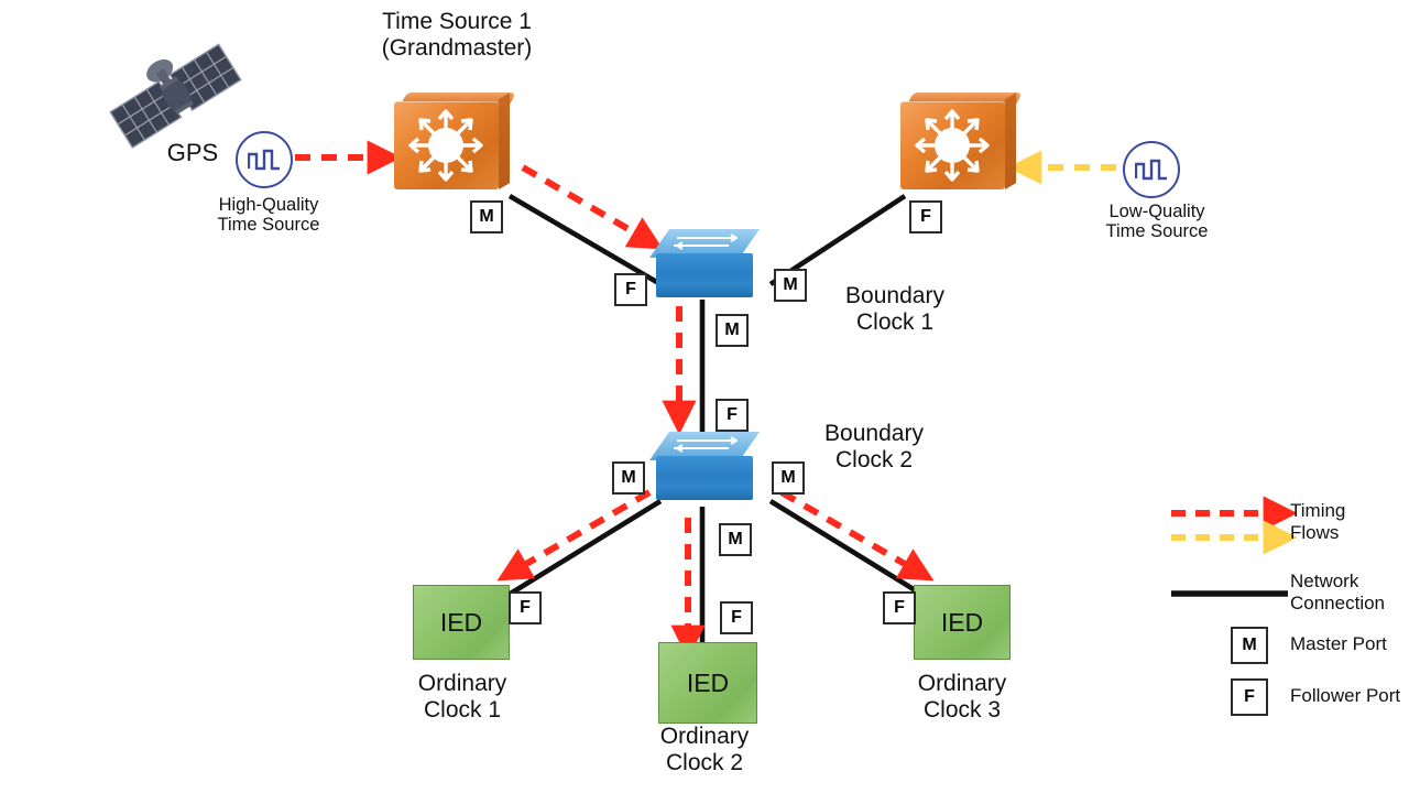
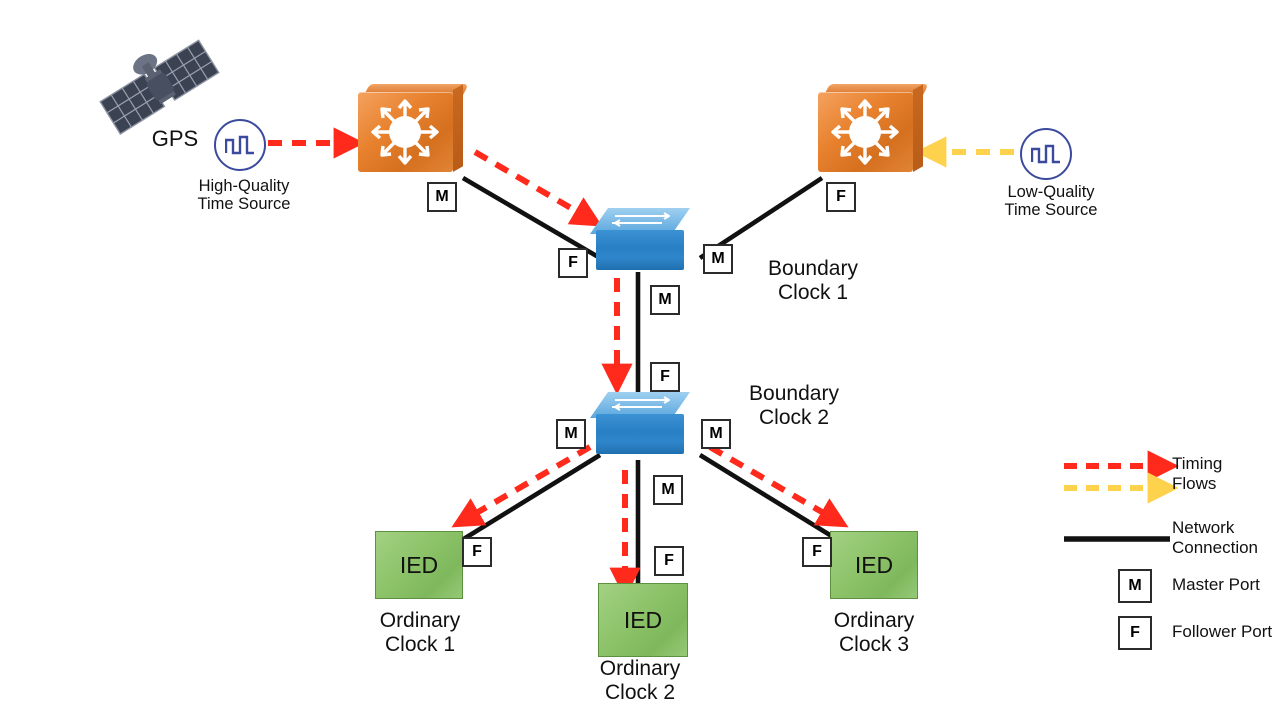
- Time Source 1
- (Grandmaster)
  GPS
  High-Quality
  Time Source
  Low-Quality
  Time Source
  Boundary
  Clock 1
  Boundary
  Clock 2
  Ordinary
  Clock 1
  Ordinary
  Clock 2
  Ordinary
  Clock 3
  IED
  IED
  IED
  M
  F
  F
  M
  M
  F
  M
  M
  M
  F
  F
  F
  Timing
  Flows
  Network
  Connection
  M
  Master Port
  F
  Follower Port
